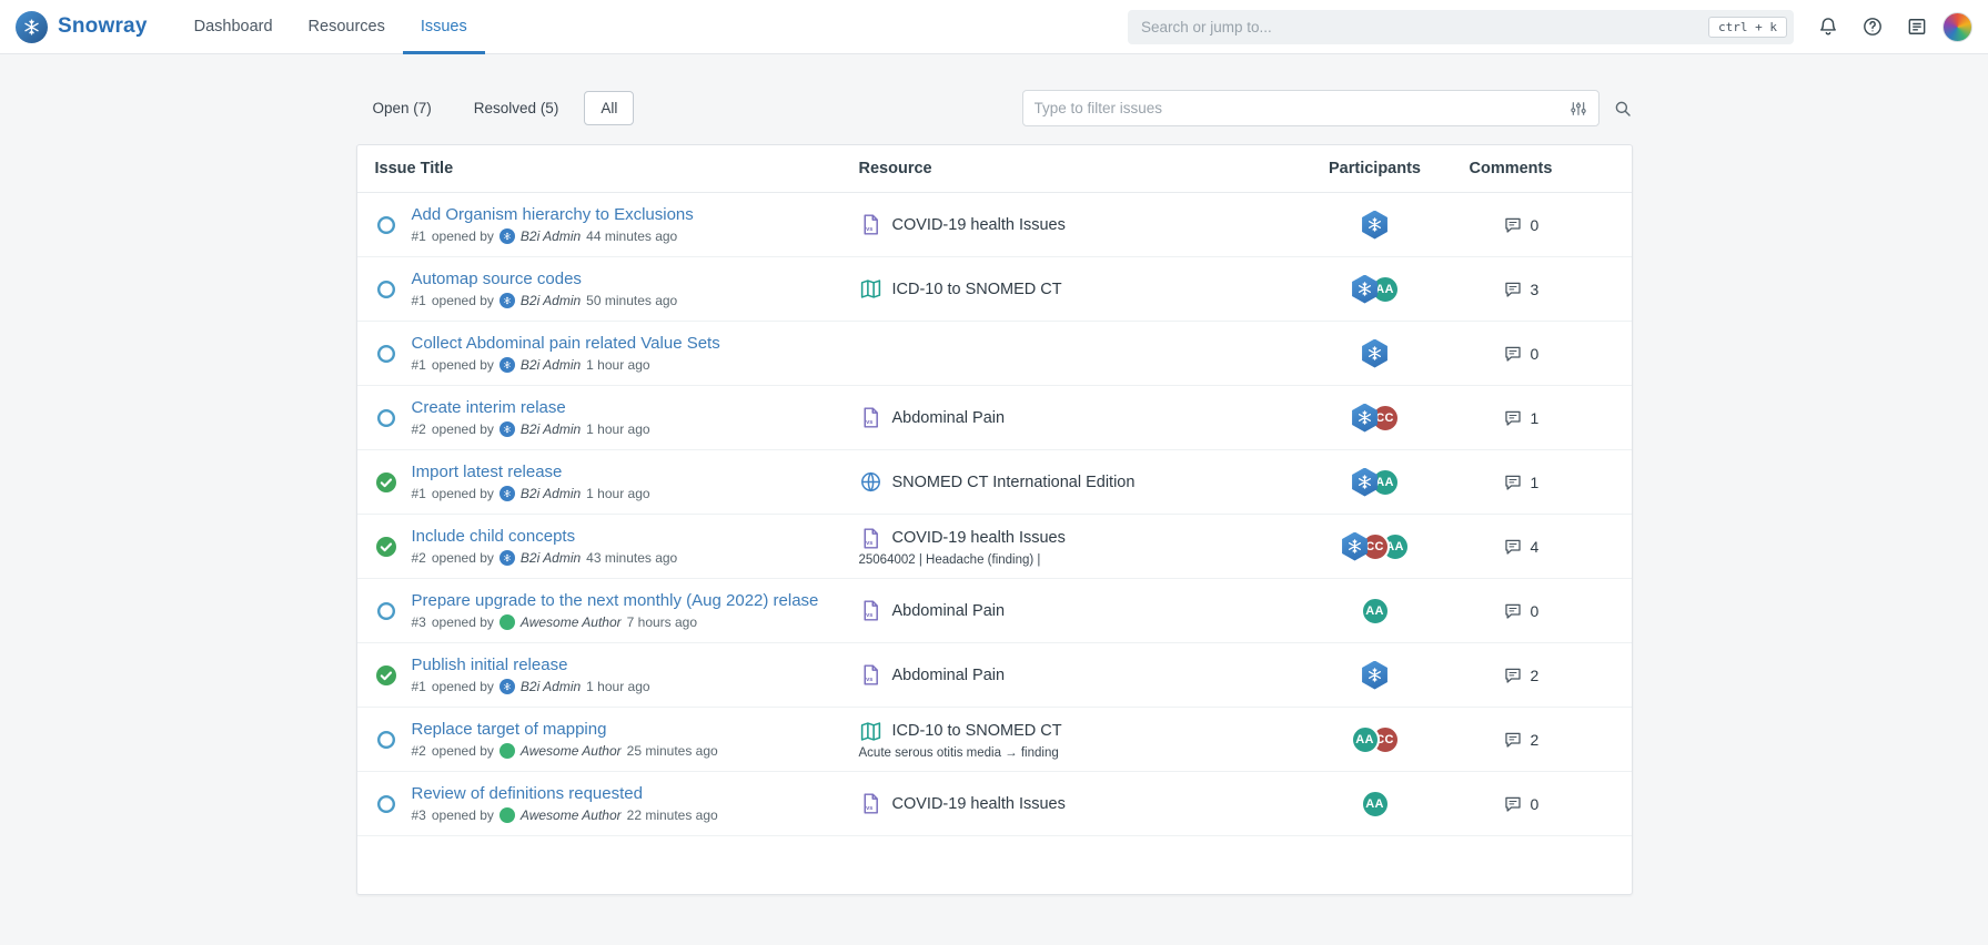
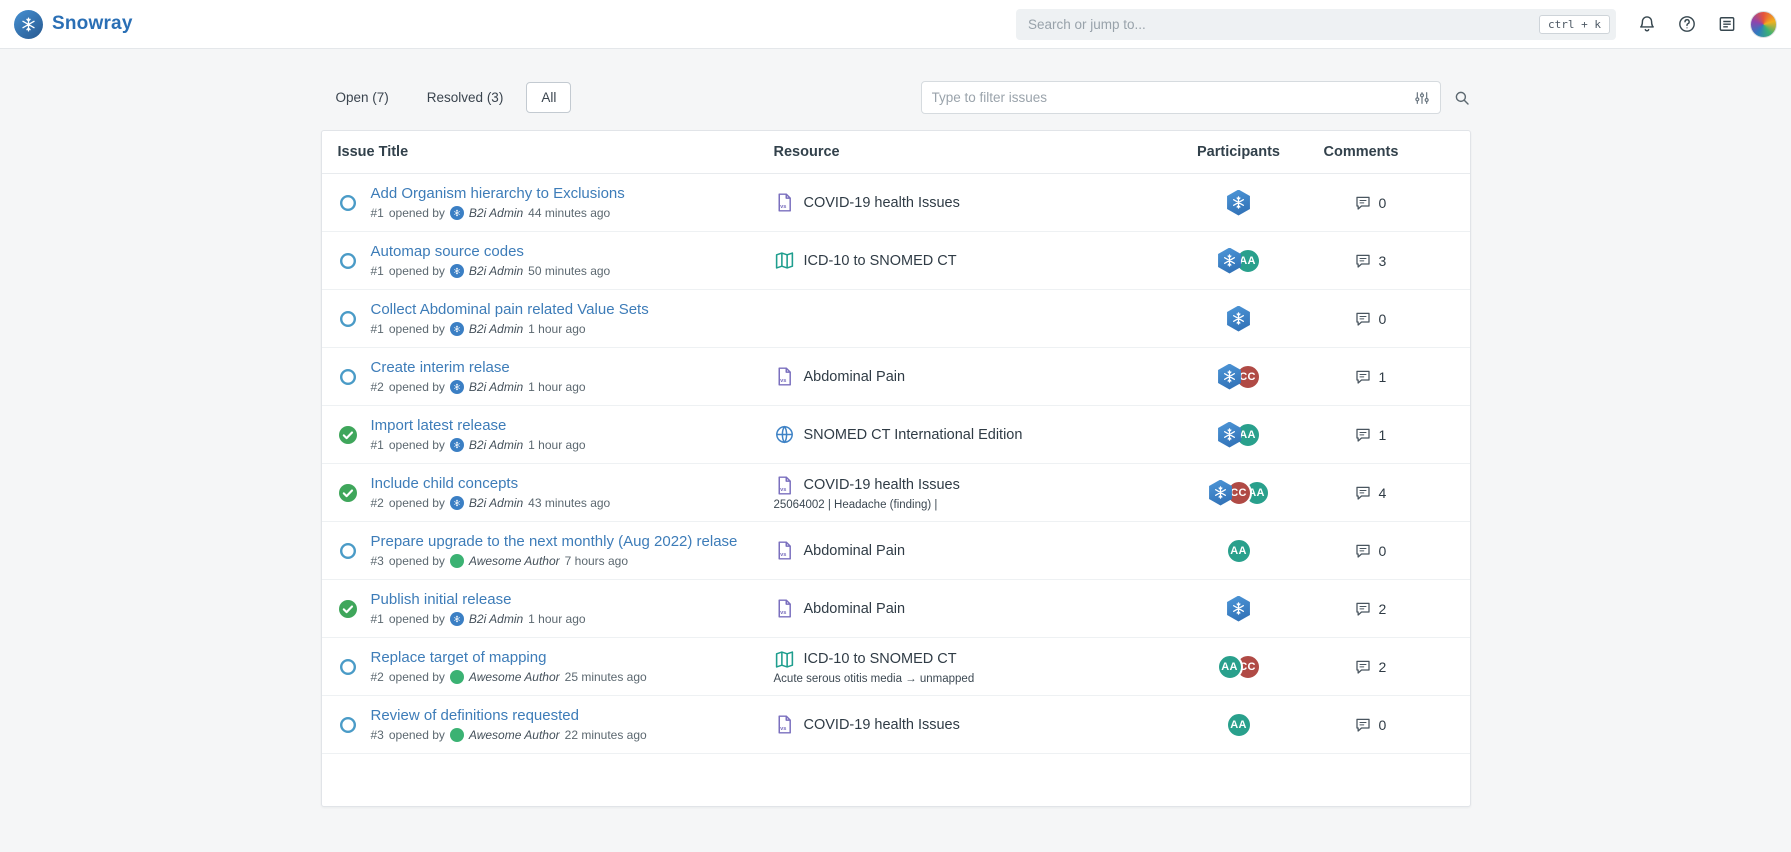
  Snowray
- Dashboard
- Resources
- Issues
  Search or jump to...
  ctrl + k
  Open (7)
- Resolved (5)
+ Resolved (3)
  All
  Type to filter issues
  Issue Title
  Resource
  Participants
  Comments
  Add Organism hierarchy to Exclusions
  #1
  opened by
  B2i Admin
  44 minutes ago
  COVID-19 health Issues
  0
  Automap source codes
  #1
  opened by
  B2i Admin
  50 minutes ago
  ICD-10 to SNOMED CT
  AA
  3
  Collect Abdominal pain related Value Sets
  #1
  opened by
  B2i Admin
  1 hour ago
  0
  Create interim relase
  #2
  opened by
  B2i Admin
  1 hour ago
  Abdominal Pain
  CC
  1
  Import latest release
  #1
  opened by
  B2i Admin
  1 hour ago
  SNOMED CT International Edition
  AA
  1
  Include child concepts
  #2
  opened by
  B2i Admin
  43 minutes ago
  COVID-19 health Issues
  25064002 | Headache (finding) |
  CC
  AA
  4
  Prepare upgrade to the next monthly (Aug 2022) relase
  #3
  opened by
  Awesome Author
  7 hours ago
  Abdominal Pain
  AA
  0
  Publish initial release
  #1
  opened by
  B2i Admin
  1 hour ago
  Abdominal Pain
  2
  Replace target of mapping
  #2
  opened by
  Awesome Author
  25 minutes ago
  ICD-10 to SNOMED CT
- Acute serous otitis media → finding
+ Acute serous otitis media → unmapped
  AA
  CC
  2
  Review of definitions requested
  #3
  opened by
  Awesome Author
  22 minutes ago
  COVID-19 health Issues
  AA
  0
